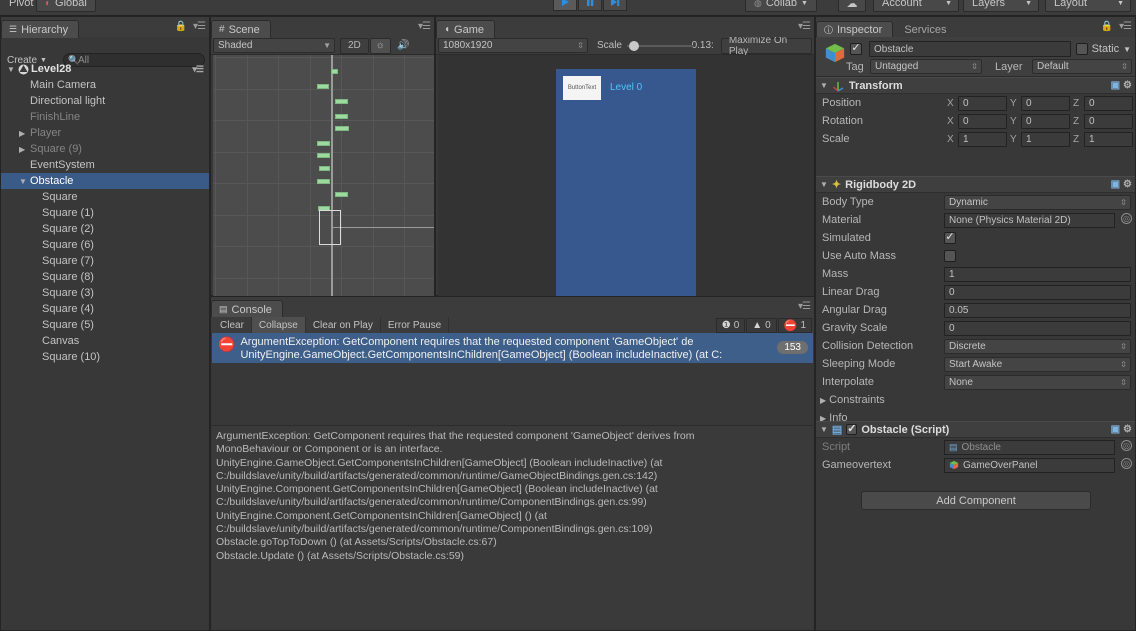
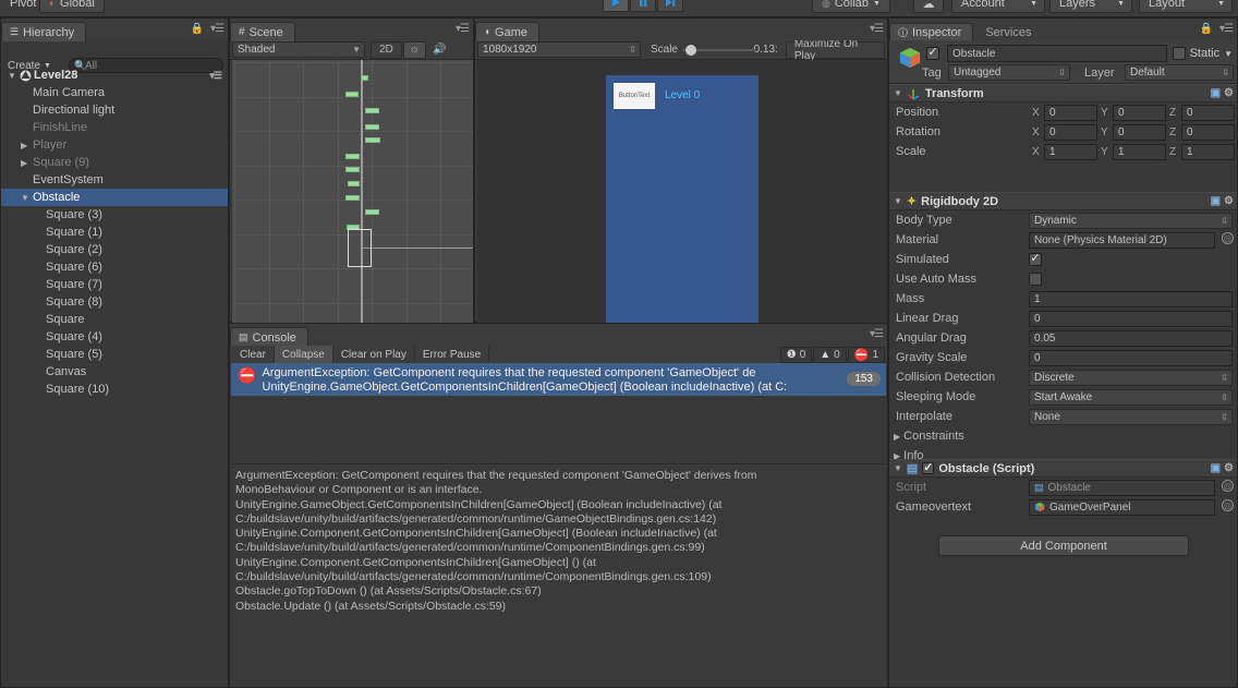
  Pivot
  ◐
  Global
  ◍
  Collab
  ☁
  Account
  Layers
  Layout
  ☰
  Hierarchy
  🔒
  ▾☰
  Create
  🔍
  All
  ▼
  Level28
  ▾☰
  Main Camera
  Directional light
  FinishLine
  ▶
  Player
  ▶
  Square (9)
  EventSystem
  ▼
  Obstacle
- Square
+ Square (3)
  Square (1)
  Square (2)
  Square (6)
  Square (7)
  Square (8)
- Square (3)
+ Square
  Square (4)
  Square (5)
  Canvas
  Square (10)
  #
  Scene
  ▾☰
  Shaded
  ▼
  2D
  ☼
  🔊
  ◖
  Game
  ▾☰
  1080x1920
  ⇳
  Scale
  0.13:
  Maximize On Play
  Level 0
  ▤
  Console
  ▾☰
  Clear
  Collapse
  Clear on Play
  Error Pause
  ❶
  0
  ▲
  0
  ⛔
  1
  ⛔
  ArgumentException: GetComponent requires that the requested component 'GameObject' de
  UnityEngine.GameObject.GetComponentsInChildren[GameObject] (Boolean includeInactive) (at C:
  153
  ArgumentException: GetComponent requires that the requested component 'GameObject' derives from
  MonoBehaviour or Component or is an interface.
  UnityEngine.GameObject.GetComponentsInChildren[GameObject] (Boolean includeInactive) (at
  C:/buildslave/unity/build/artifacts/generated/common/runtime/GameObjectBindings.gen.cs:142)
  UnityEngine.Component.GetComponentsInChildren[GameObject] (Boolean includeInactive) (at
  C:/buildslave/unity/build/artifacts/generated/common/runtime/ComponentBindings.gen.cs:99)
  UnityEngine.Component.GetComponentsInChildren[GameObject] () (at
  C:/buildslave/unity/build/artifacts/generated/common/runtime/ComponentBindings.gen.cs:109)
  Obstacle.goTopToDown () (at Assets/Scripts/Obstacle.cs:67)
  Obstacle.Update () (at Assets/Scripts/Obstacle.cs:59)
  ⓘ
  Inspector
  Services
  🔒
  ▾☰
  Obstacle
  Static
  ▼
  Tag
  Untagged
  ⇳
  Layer
  Default
  ⇳
  ▼
  Transform
  ▣
  ⚙
  Position
  X
  0
  Y
  0
  Z
  0
  Rotation
  X
  0
  Y
  0
  Z
  0
  Scale
  X
  1
  Y
  1
  Z
  1
  ▼
  ✦
  Rigidbody 2D
  ▣
  ⚙
  Body Type
  Dynamic
  ⇳
  Material
  None (Physics Material 2D)
  ◎
  Simulated
  Use Auto Mass
  Mass
  1
  Linear Drag
  0
  Angular Drag
  0.05
  Gravity Scale
  0
  Collision Detection
  Discrete
  ⇳
  Sleeping Mode
  Start Awake
  ⇳
  Interpolate
  None
  ⇳
  ▶
  Constraints
  ▶
  Info
  ▼
  ▤
  Obstacle (Script)
  ▣
  ⚙
  Script
  ▤
  Obstacle
  ◎
  Gameovertext
  GameOverPanel
  ◎
  Add Component
